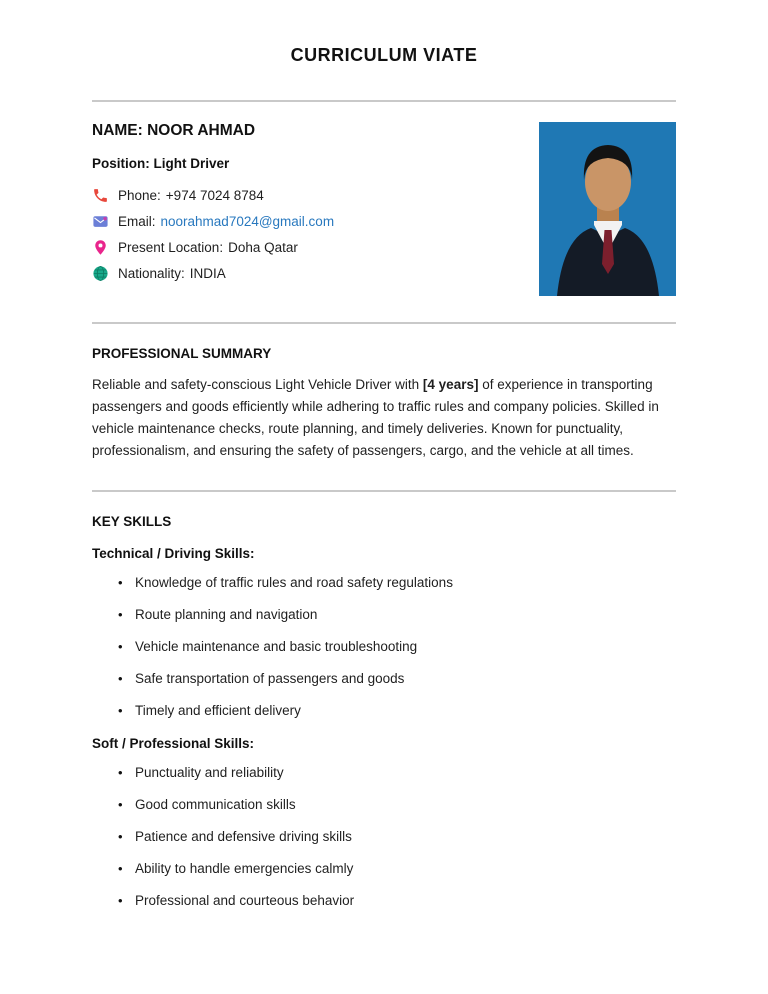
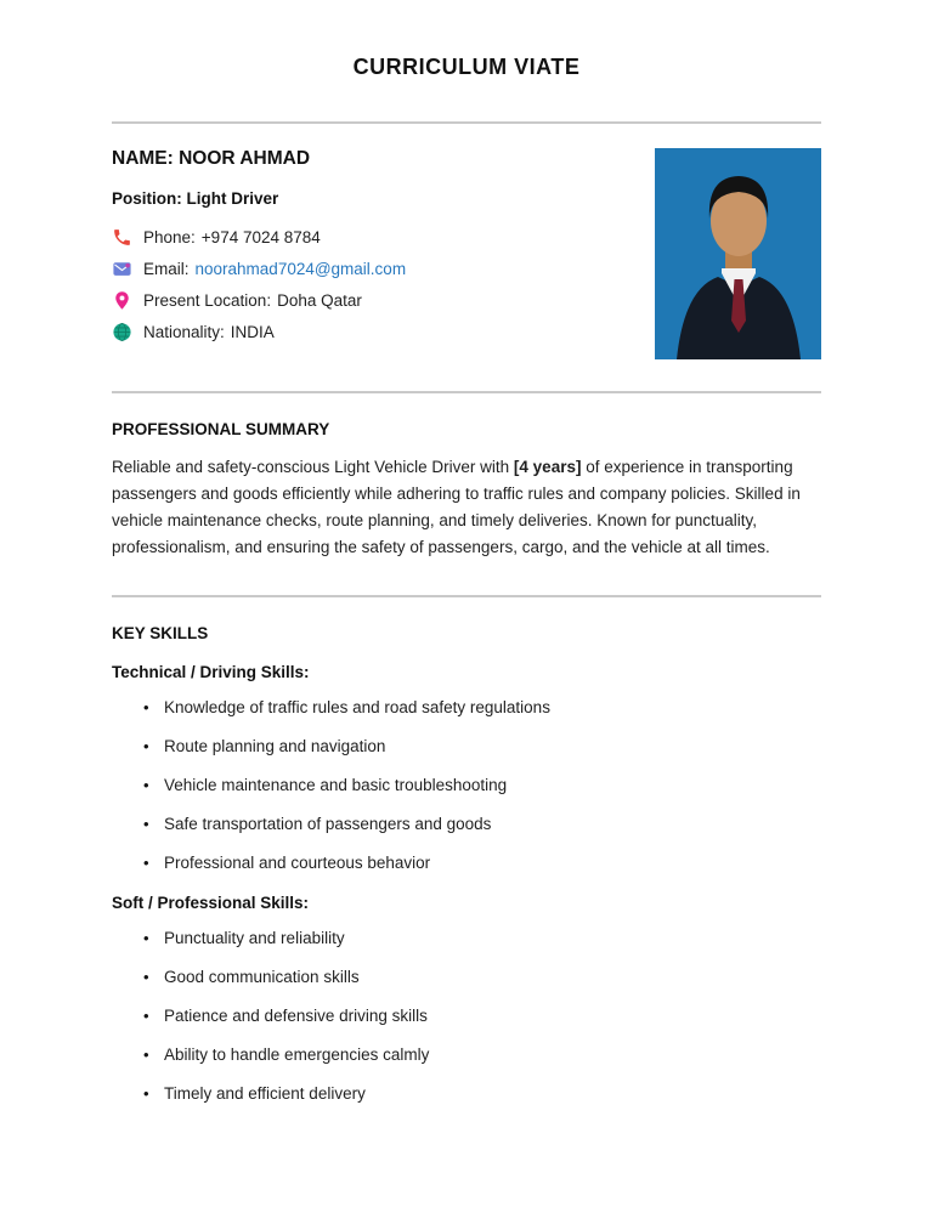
  CURRICULUM VIATE
  NAME: NOOR AHMAD
  Position: Light Driver
  Phone:
  +974 7024 8784
  Email:
  noorahmad7024@gmail.com
  Present Location:
  Doha Qatar
  Nationality:
  INDIA
  PROFESSIONAL SUMMARY
  Reliable and safety-conscious Light Vehicle Driver with [4 years] of experience in transporting passengers and goods efficiently while adhering to traffic rules and company policies. Skilled in vehicle maintenance checks, route planning, and timely deliveries. Known for punctuality, professionalism, and ensuring the safety of passengers, cargo, and the vehicle at all times.
  KEY SKILLS
  Technical / Driving Skills:
  Knowledge of traffic rules and road safety regulations
  Route planning and navigation
  Vehicle maintenance and basic troubleshooting
  Safe transportation of passengers and goods
- Timely and efficient delivery
+ Professional and courteous behavior
  Soft / Professional Skills:
  Punctuality and reliability
  Good communication skills
  Patience and defensive driving skills
  Ability to handle emergencies calmly
- Professional and courteous behavior
+ Timely and efficient delivery
